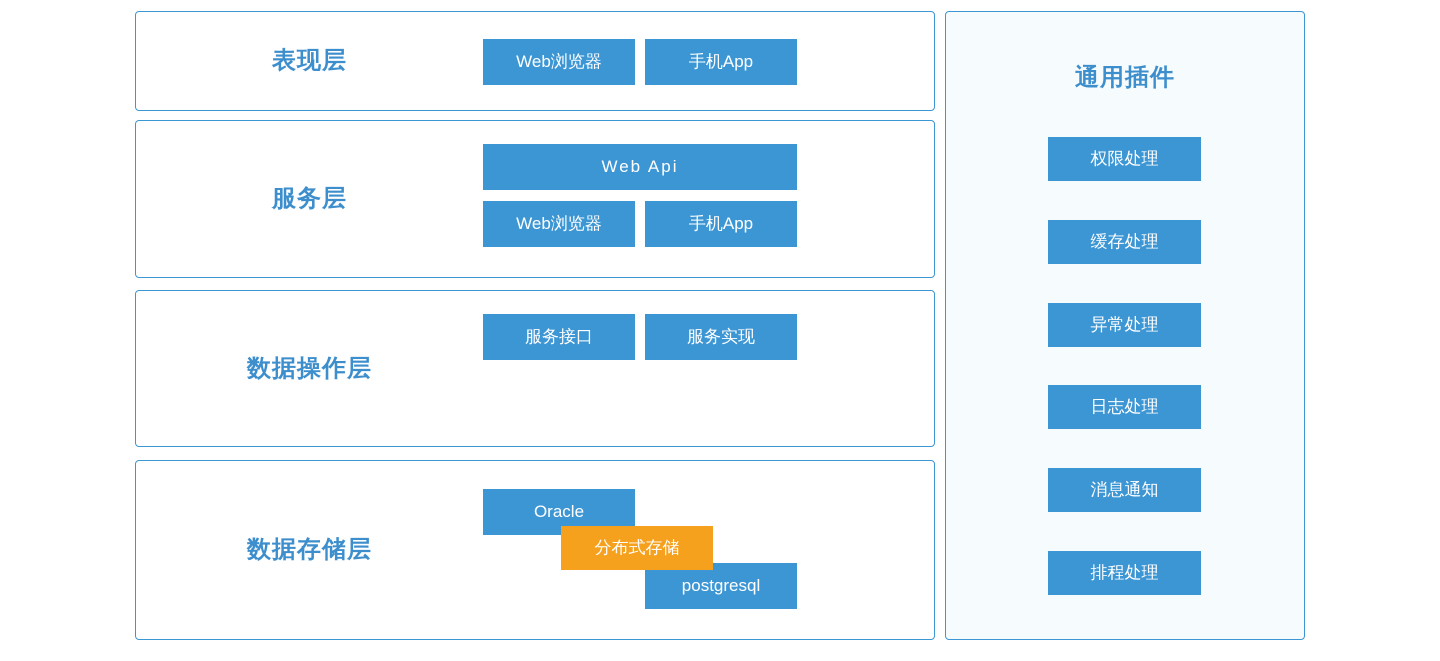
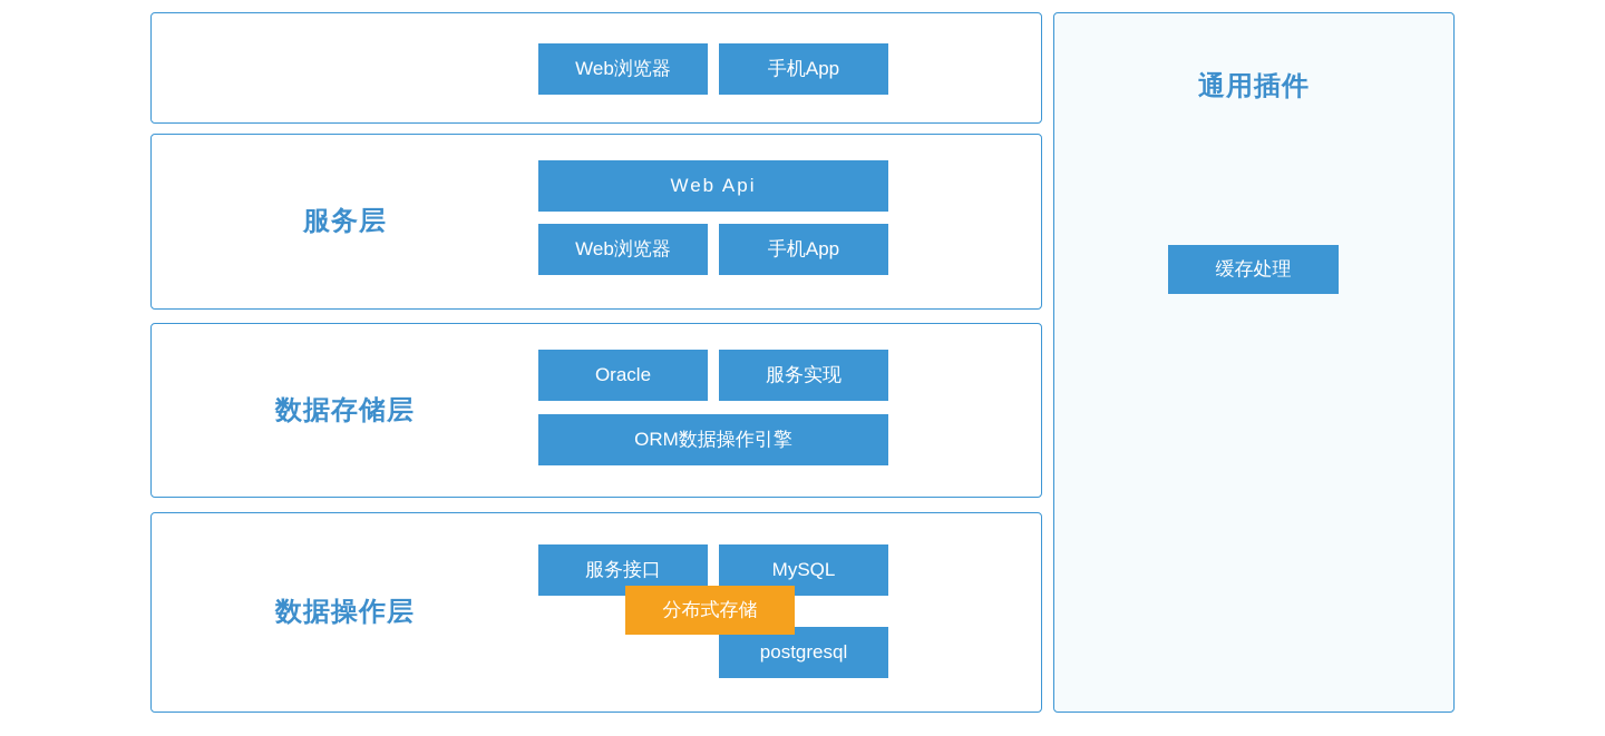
- 表现层
  Web浏览器
  手机App
  服务层
  Web Api
  Web浏览器
  手机App
- 数据操作层
+ 数据存储层
- 服务接口
+ Oracle
  服务实现
+ ORM数据操作引擎
- 数据存储层
+ 数据操作层
- Oracle
+ 服务接口
+ MySQL
  postgresql
  分布式存储
  通用插件
- 权限处理
  缓存处理
- 异常处理
- 日志处理
- 消息通知
- 排程处理
